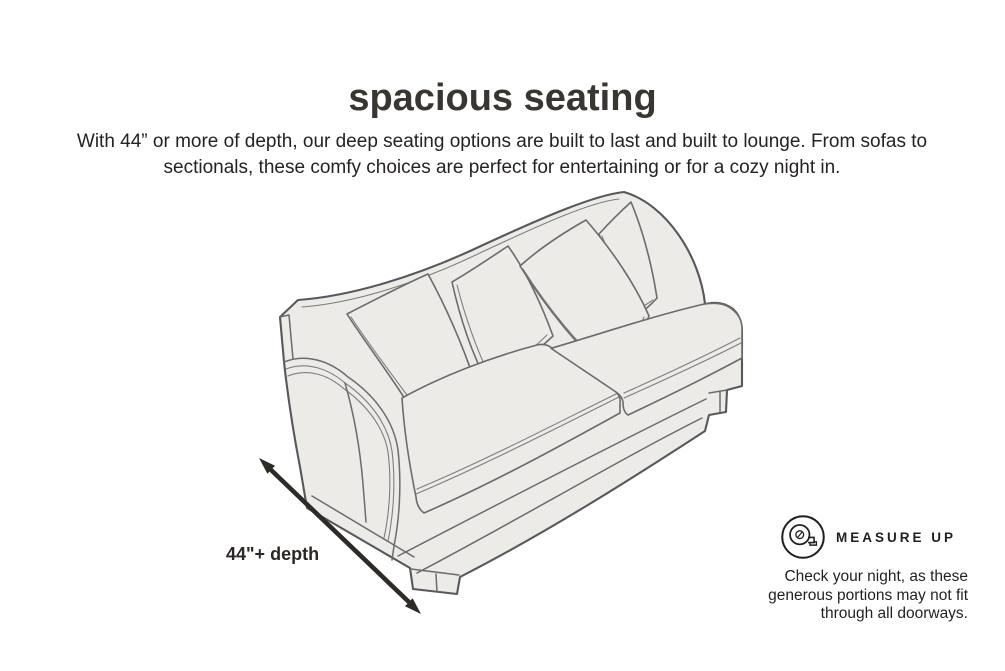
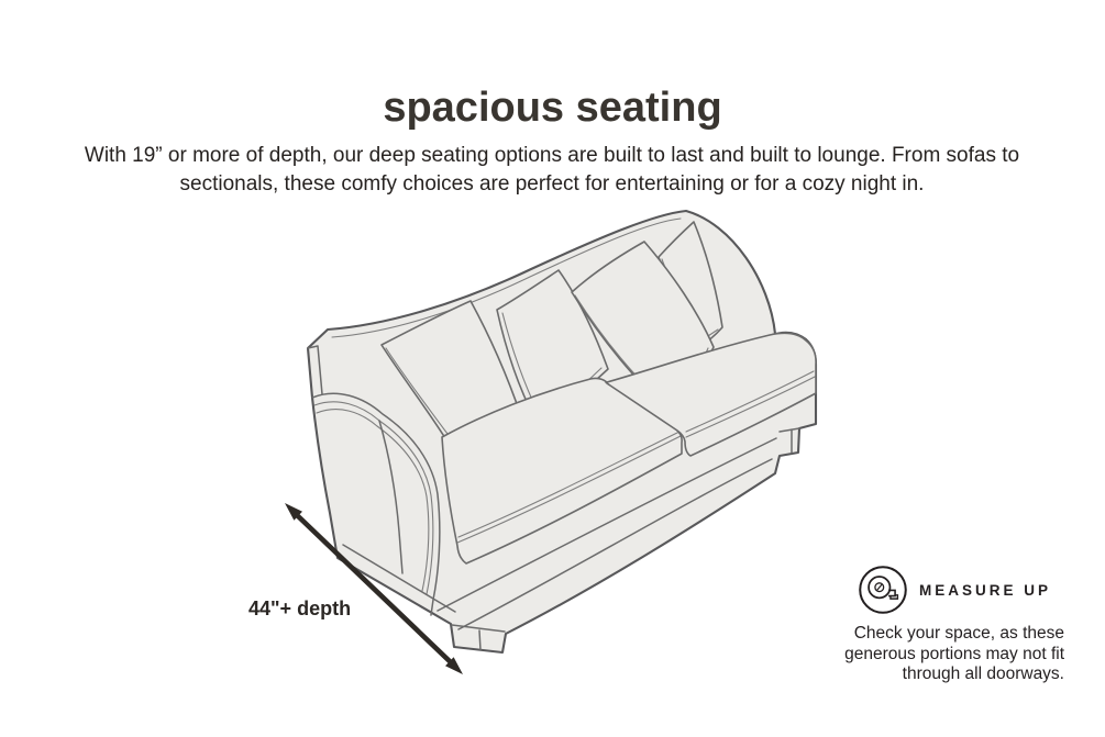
  spacious seating
- With 44” or more of depth, our deep seating options are built to last and built to lounge. From sofas to sectionals, these comfy choices are perfect for entertaining or for a cozy night in.
+ With 19” or more of depth, our deep seating options are built to last and built to lounge. From sofas to sectionals, these comfy choices are perfect for entertaining or for a cozy night in.
  44"+ depth
  MEASURE UP
- Check your night, as these generous portions may not fit through all doorways.
+ Check your space, as these generous portions may not fit through all doorways.
